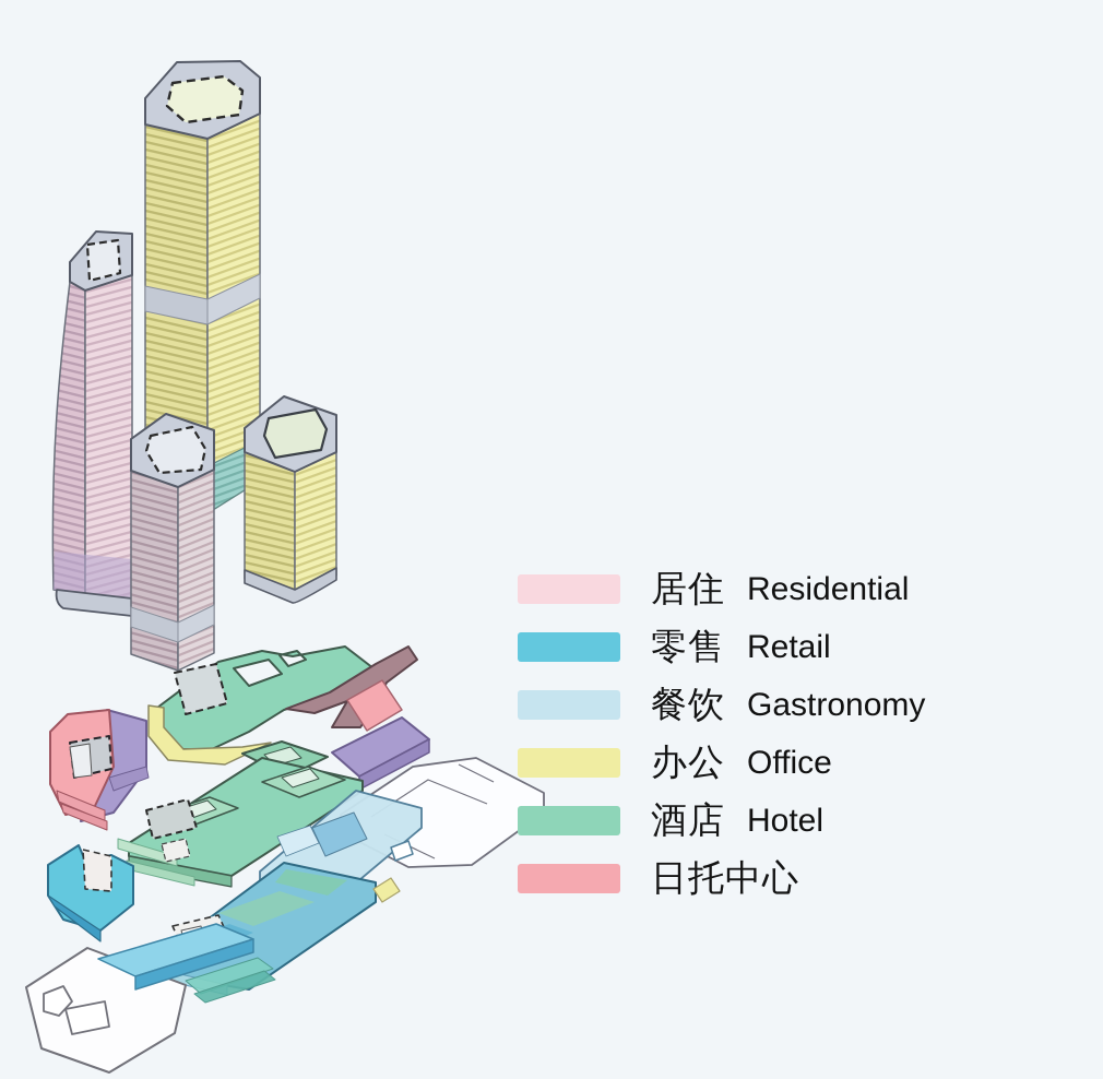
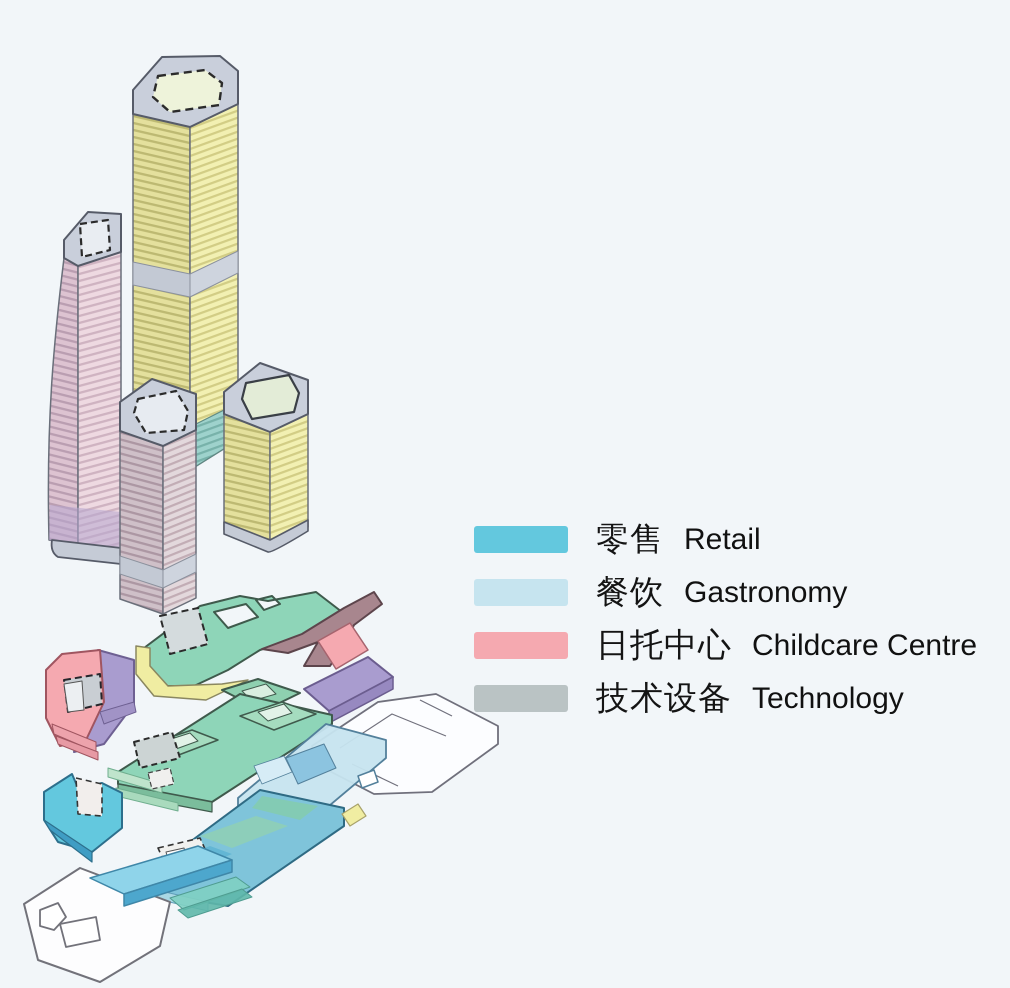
- 居住
- Residential
  零售
  Retail
  餐饮
  Gastronomy
- 办公
- Office
- 酒店
- Hotel
  日托中心
+ Childcare Centre
+ 技术设备
+ Technology
